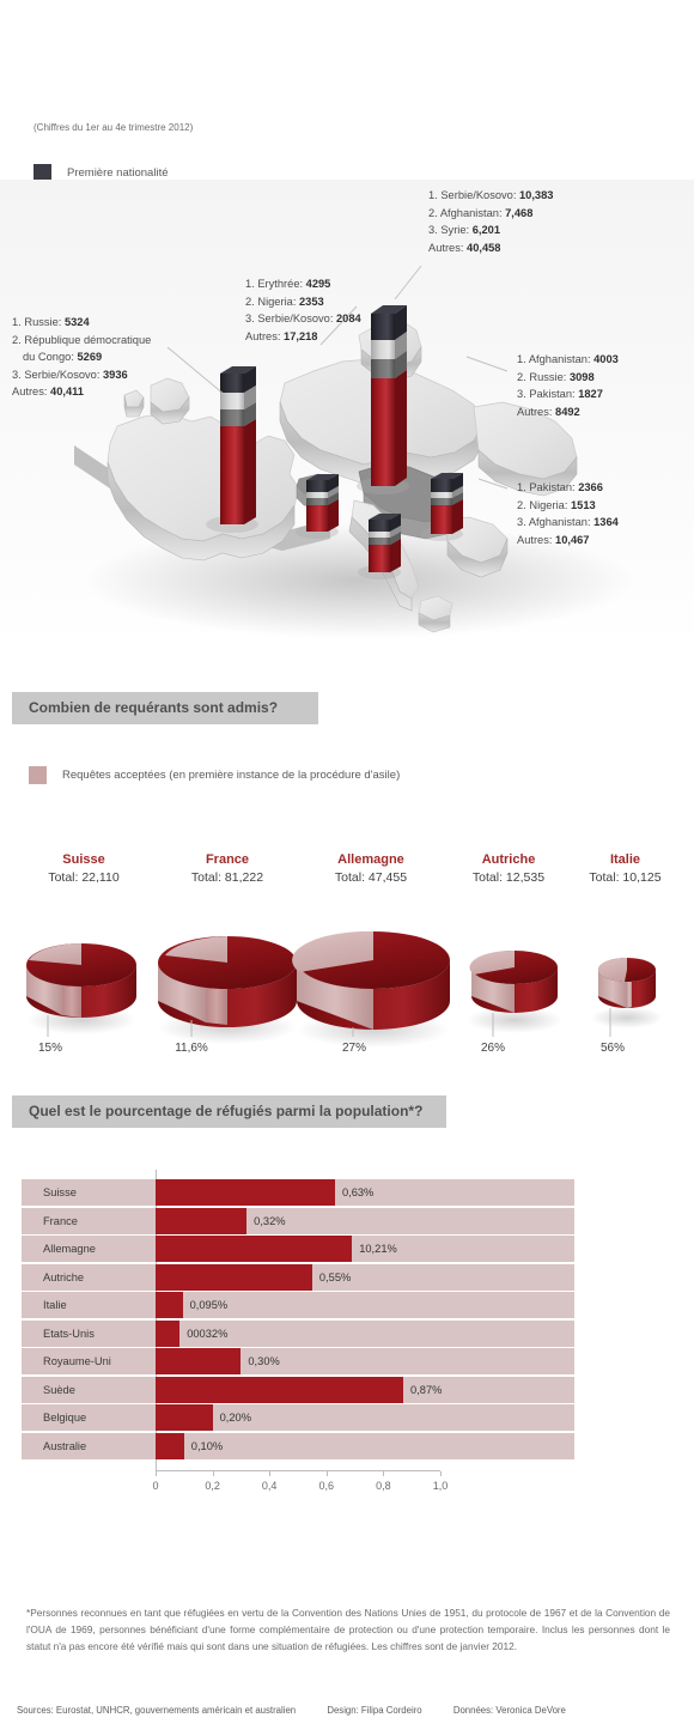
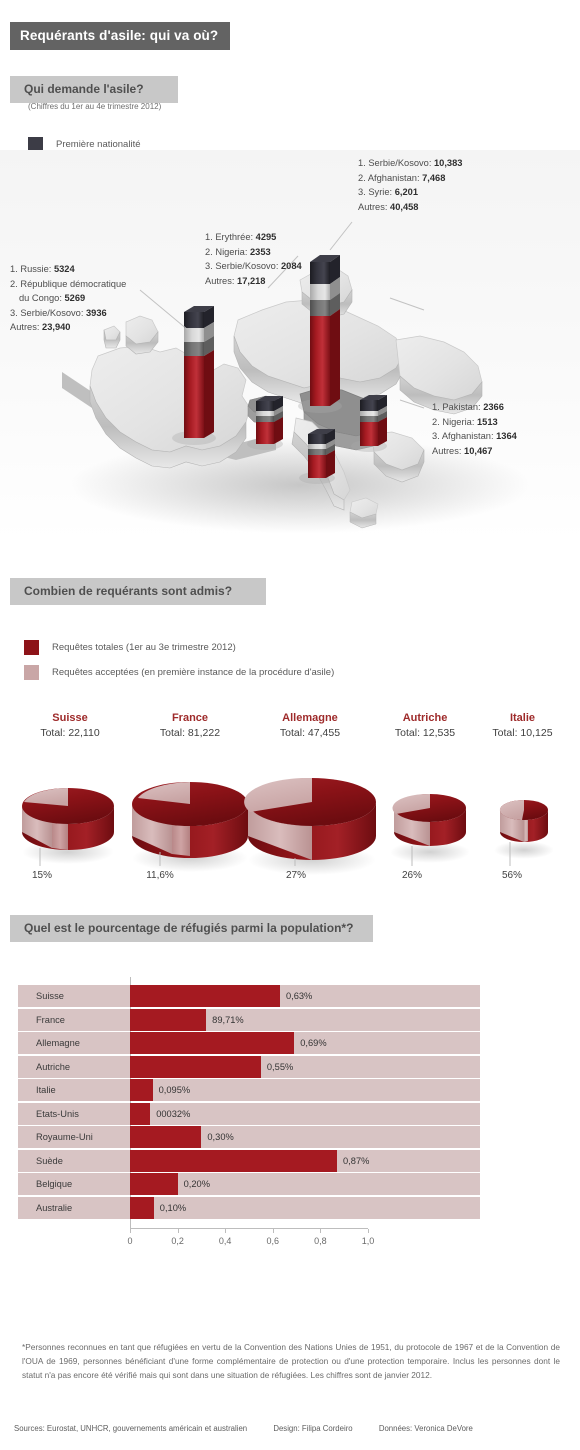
+ Requérants d'asile: qui va où?
+ Qui demande l'asile?
  (Chiffres du 1er au 4e trimestre 2012)
  Première nationalité
  1. Russie: 5324
  2. République démocratique
  du Congo: 5269
  3. Serbie/Kosovo: 3936
- Autres: 40,411
+ Autres: 23,940
  1. Erythrée: 4295
  2. Nigeria: 2353
  3. Serbie/Kosovo: 2084
  Autres: 17,218
  1. Serbie/Kosovo: 10,383
  2. Afghanistan: 7,468
  3. Syrie: 6,201
  Autres: 40,458
- 1. Afghanistan: 4003
- 2. Russie: 3098
- 3. Pakistan: 1827
- Autres: 8492
  1. Pakistan: 2366
  2. Nigeria: 1513
  3. Afghanistan: 1364
  Autres: 10,467
  Combien de requérants sont admis?
+ Requêtes totales (1er au 3e trimestre 2012)
  Requêtes acceptées (en première instance de la procédure d'asile)
  Suisse
  Total: 22,110
  France
  Total: 81,222
  Allemagne
  Total: 47,455
  Autriche
  Total: 12,535
  Italie
  Total: 10,125
  15%
  11,6%
  27%
  26%
  56%
  Quel est le pourcentage de réfugiés parmi la population*?
  Suisse
  0,63%
  France
- 0,32%
+ 89,71%
  Allemagne
- 10,21%
+ 0,69%
  Autriche
  0,55%
  Italie
  0,095%
  Etats-Unis
  00032%
  Royaume-Uni
  0,30%
  Suède
  0,87%
  Belgique
  0,20%
  Australie
  0,10%
  0
  0,2
  0,4
  0,6
  0,8
  1,0
  *Personnes reconnues en tant que réfugiées en vertu de la Convention des Nations Unies de 1951, du protocole de 1967 et de la Convention de l'OUA de 1969, personnes bénéficiant d'une forme complémentaire de protection ou d'une protection temporaire. Inclus les personnes dont le statut n'a pas encore été vérifié mais qui sont dans une situation de réfugiées. Les chiffres sont de janvier 2012.
  Sources: Eurostat, UNHCR, gouvernements américain et australien Design: Filipa Cordeiro Données: Veronica DeVore
